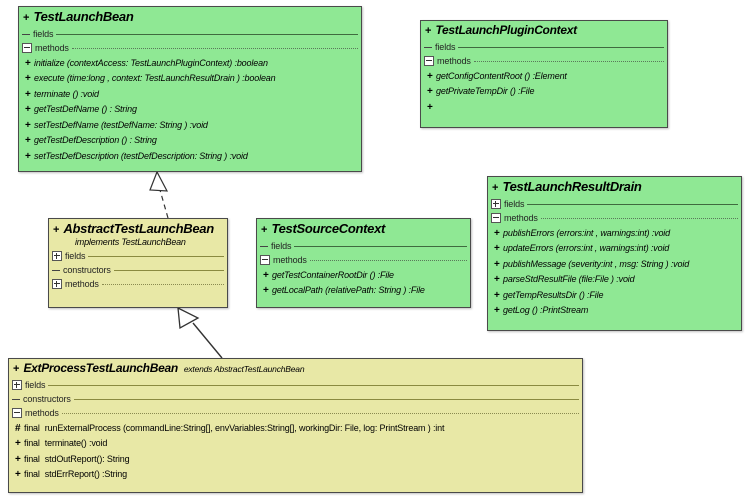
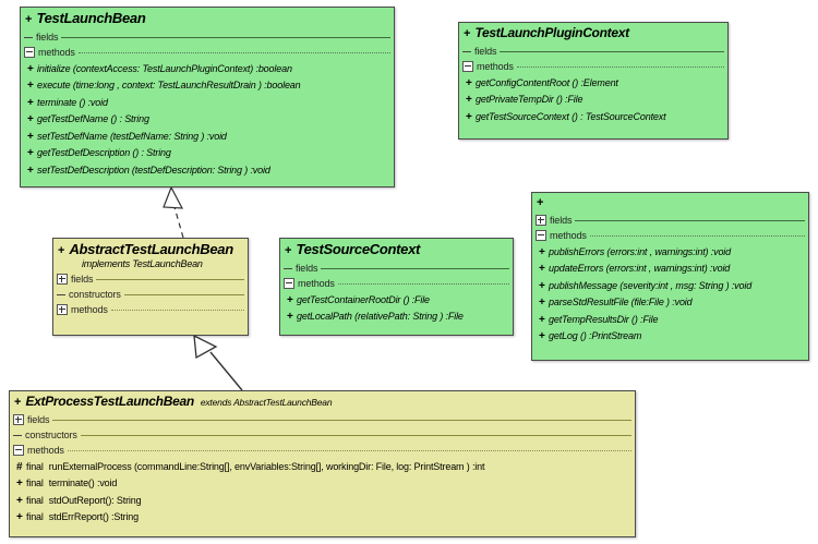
  +
  TestLaunchBean
  fields
  methods
  +
  initialize (contextAccess: TestLaunchPluginContext) :boolean
  +
  execute (time:long , context: TestLaunchResultDrain ) :boolean
  +
  terminate () :void
  +
  getTestDefName () : String
  +
  setTestDefName (testDefName: String ) :void
  +
  getTestDefDescription () : String
  +
  setTestDefDescription (testDefDescription: String ) :void
  +
  TestLaunchPluginContext
  fields
  methods
  +
  getConfigContentRoot () :Element
  +
  getPrivateTempDir () :File
  +
+ getTestSourceContext () : TestSourceContext
  +
- TestLaunchResultDrain
  fields
  methods
  +
  publishErrors (errors:int , warnings:int) :void
  +
  updateErrors (errors:int , warnings:int) :void
  +
  publishMessage (severity:int , msg: String ) :void
  +
  parseStdResultFile (file:File ) :void
  +
  getTempResultsDir () :File
  +
  getLog () :PrintStream
  +
  AbstractTestLaunchBean
  implements TestLaunchBean
  fields
  constructors
  methods
  +
  TestSourceContext
  fields
  methods
  +
  getTestContainerRootDir () :File
  +
  getLocalPath (relativePath: String ) :File
  +
  ExtProcessTestLaunchBean
  extends AbstractTestLaunchBean
  fields
  constructors
  methods
  #
  final
  runExternalProcess (commandLine:String[], envVariables:String[], workingDir: File, log: PrintStream ) :int
  +
  final
  terminate() :void
  +
  final
  stdOutReport(): String
  +
  final
  stdErrReport() :String
